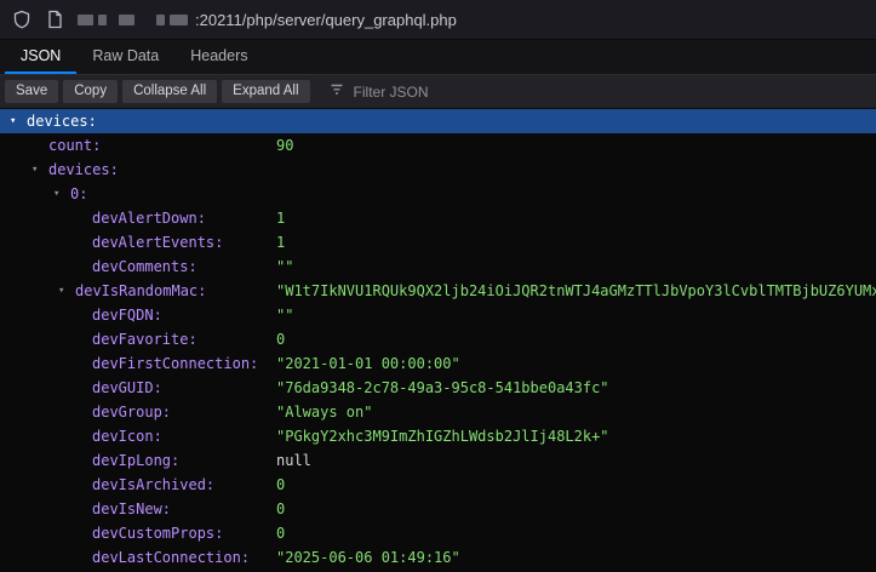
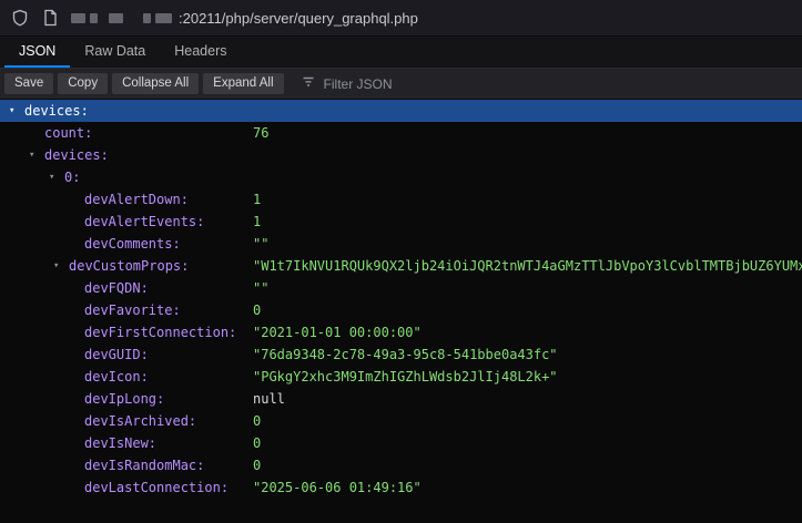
  :20211/php/server/query_graphql.php
  JSON
  Raw Data
  Headers
  Save
  Copy
  Collapse All
  Expand All
  Filter JSON
  devices:
  count:
- 90
+ 76
  devices:
  0:
  devAlertDown:
  1
  devAlertEvents:
  1
  devComments:
  ""
- devIsRandomMac:
+ devCustomProps:
  "W1t7IkNVU1RQUk9QX2ljb24iOiJQR2tnWTJ4aGMzTTlJbVpoY3lCvblTMTBjbUZ6YUM
  devFQDN:
  ""
  devFavorite:
  0
  devFirstConnection:
  "2021-01-01 00:00:00"
  devGUID:
  "76da9348-2c78-49a3-95c8-541bbe0a43fc"
- devGroup:
- "Always on"
  devIcon:
  "PGkgY2xhc3M9ImZhIGZhLWdsb2JlIj48L2k+"
  devIpLong:
  null
  devIsArchived:
  0
  devIsNew:
  0
- devCustomProps:
+ devIsRandomMac:
  0
  devLastConnection:
  "2025-06-06 01:49:16"
